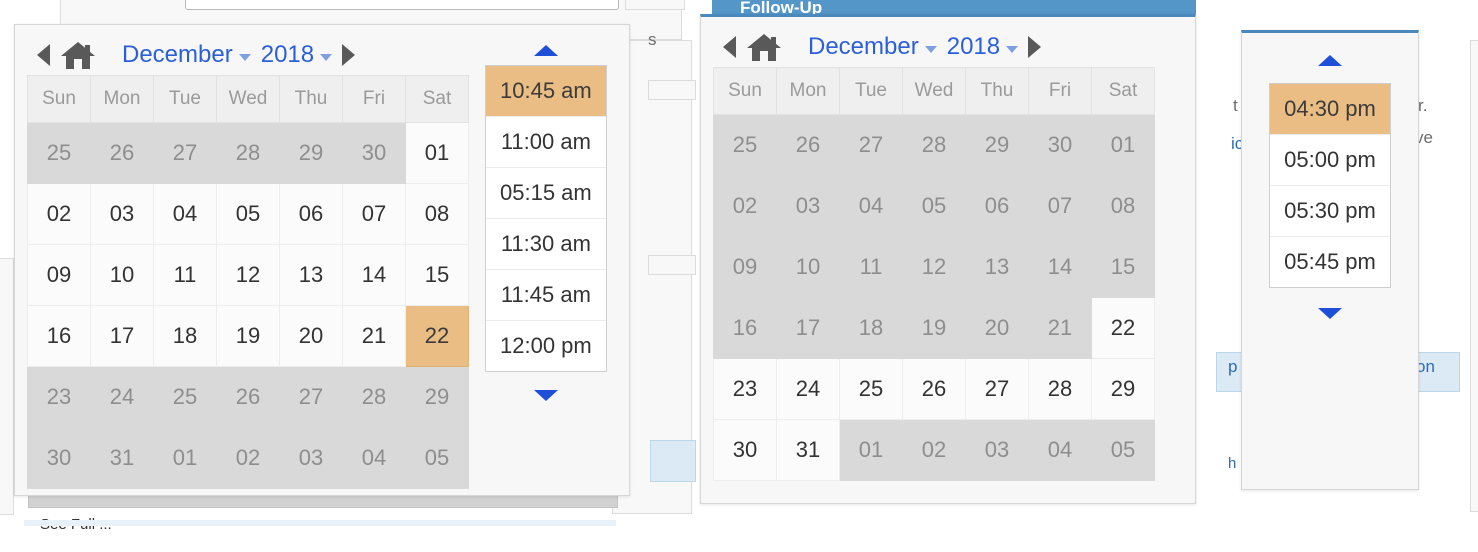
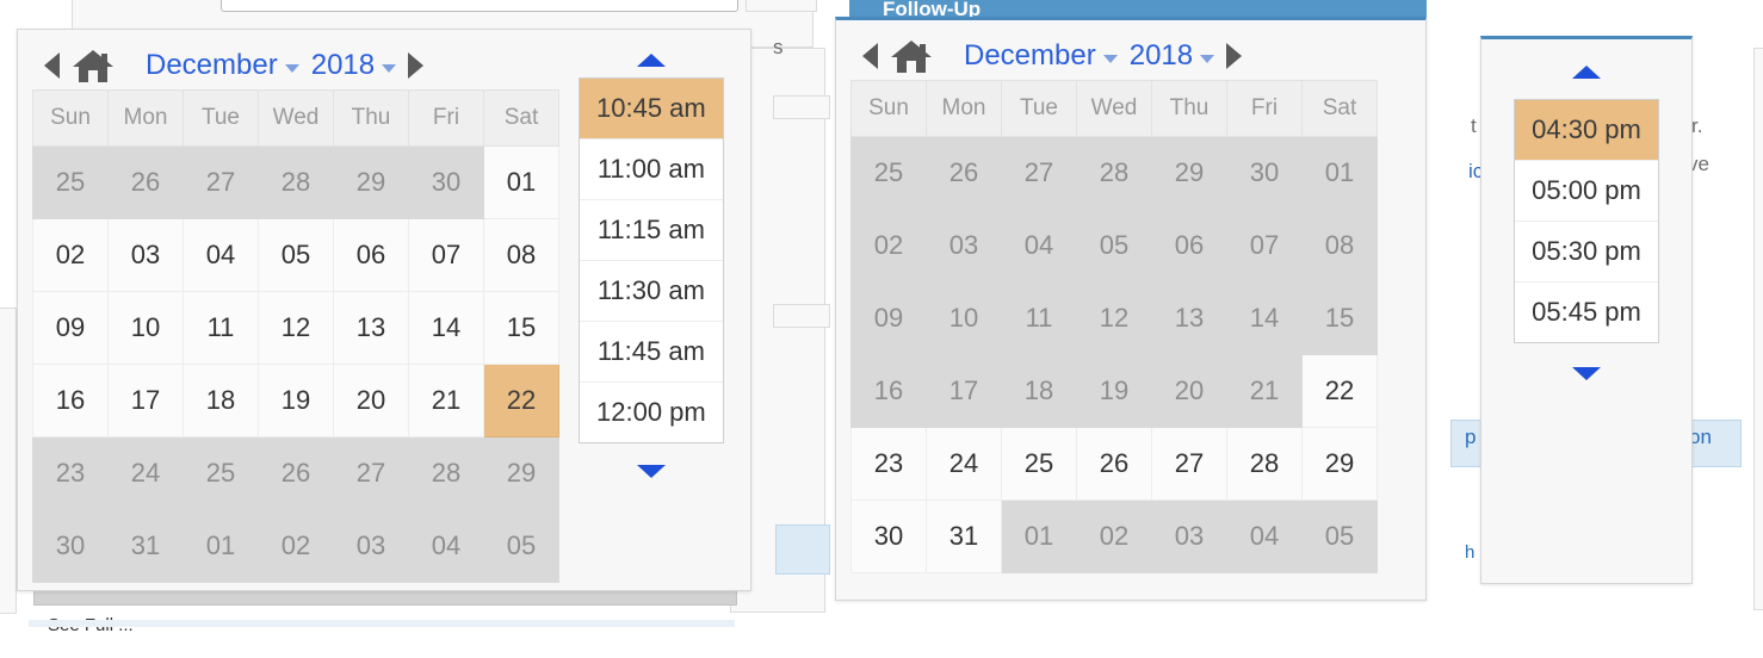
  s
  Follow-Up
  t
  ic
  r.
  ve
  p
  on
  h
  December
  2018
  Sun	Mon	Tue	Wed	Thu	Fri	Sat
  25	26	27	28	29	30	01
  02	03	04	05	06	07	08
  09	10	11	12	13	14	15
  16	17	18	19	20	21	22
  23	24	25	26	27	28	29
  30	31	01	02	03	04	05
  10:45 am
  11:00 am
- 05:15 am
+ 11:15 am
  11:30 am
  11:45 am
  12:00 pm
  December
  2018
  Sun	Mon	Tue	Wed	Thu	Fri	Sat
  25	26	27	28	29	30	01
  02	03	04	05	06	07	08
  09	10	11	12	13	14	15
  16	17	18	19	20	21	22
  23	24	25	26	27	28	29
  30	31	01	02	03	04	05
  04:30 pm
  05:00 pm
  05:30 pm
  05:45 pm
